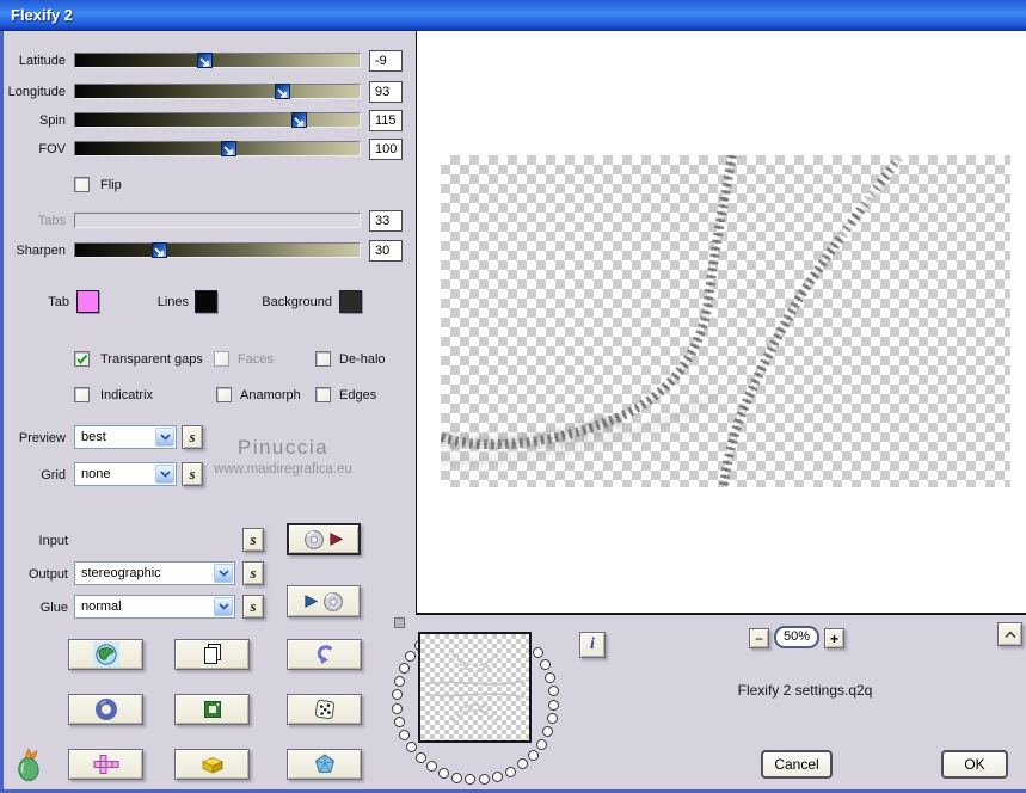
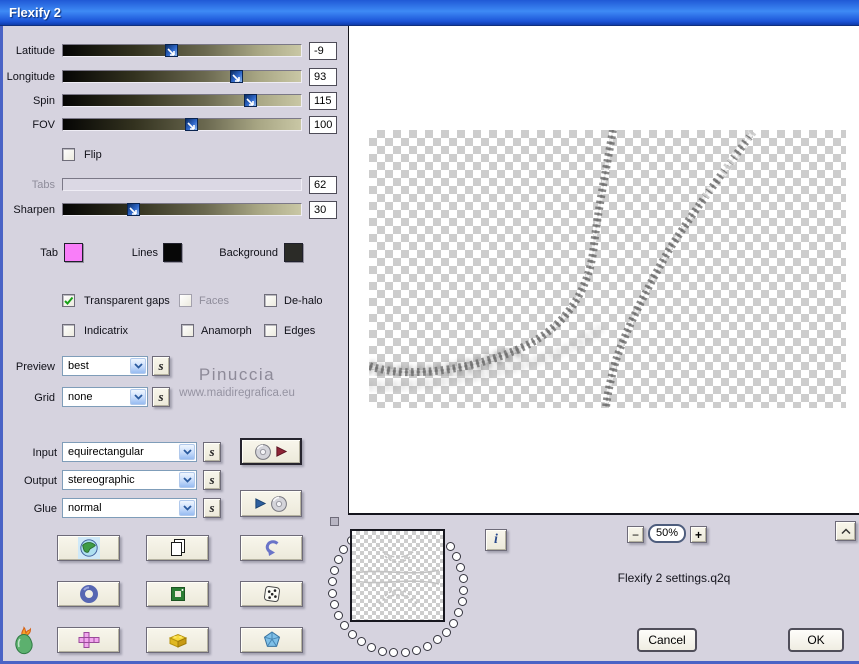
  Flexify 2
  Latitude
  -9
  Longitude
  93
  Spin
  115
  FOV
  100
  Flip
  Tabs
- 33
+ 62
  Sharpen
  30
  Tab
  Lines
  Background
  Transparent gaps
  Faces
  De-halo
  Indicatrix
  Anamorph
  Edges
  Preview
  best
  s
  Grid
  none
  s
  Pinuccia
  www.maidiregrafica.eu
  Input
+ equirectangular
  s
  Output
  stereographic
  s
  Glue
  normal
  s
  i
  −
  50%
  +
  Flexify 2 settings.q2q
  Cancel
  OK
